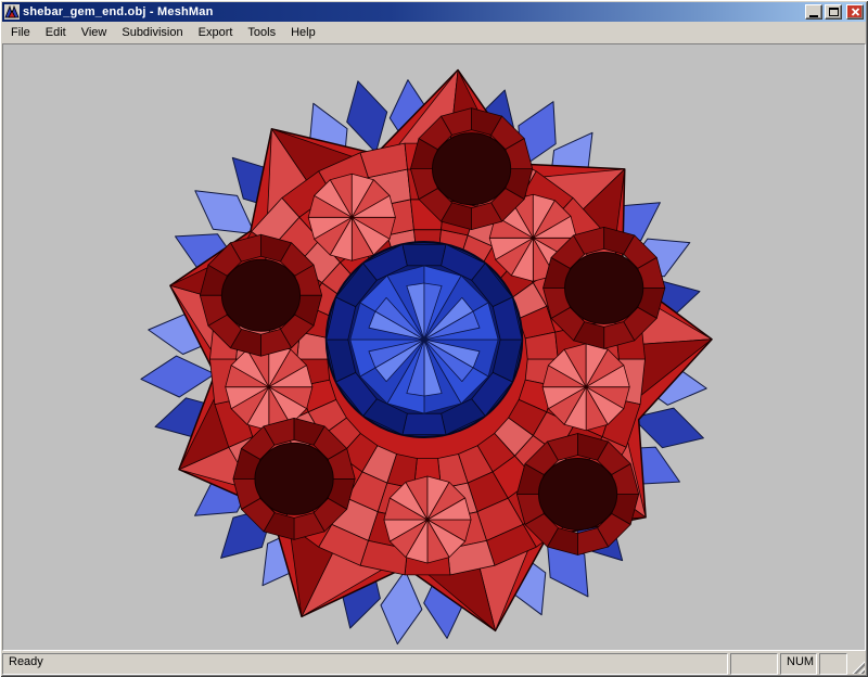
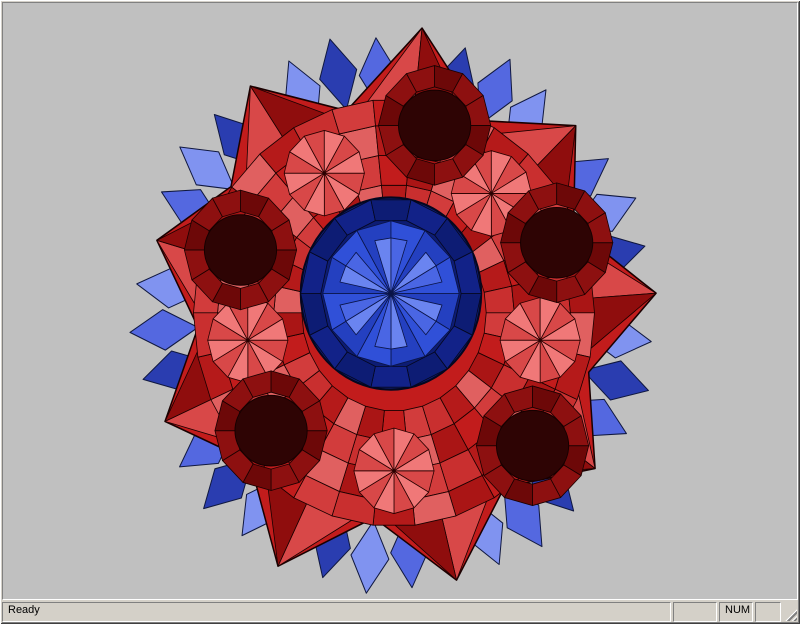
- shebar_gem_end.obj - MeshMan
- File
- Edit
- View
- Subdivision
- Export
- Tools
- Help
  Ready
  NUM
